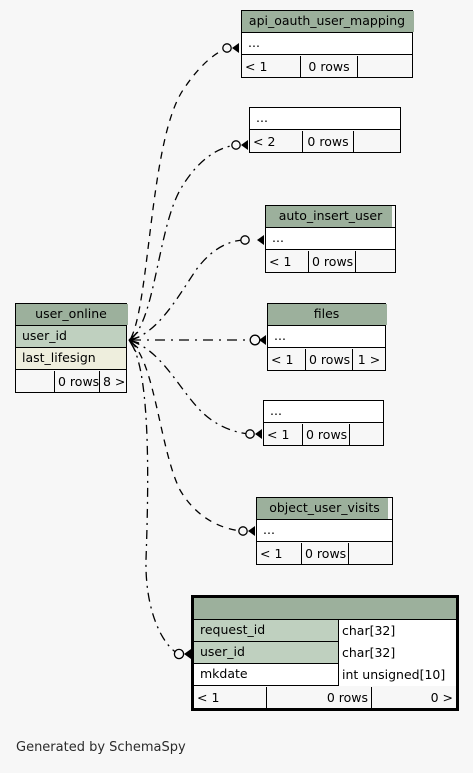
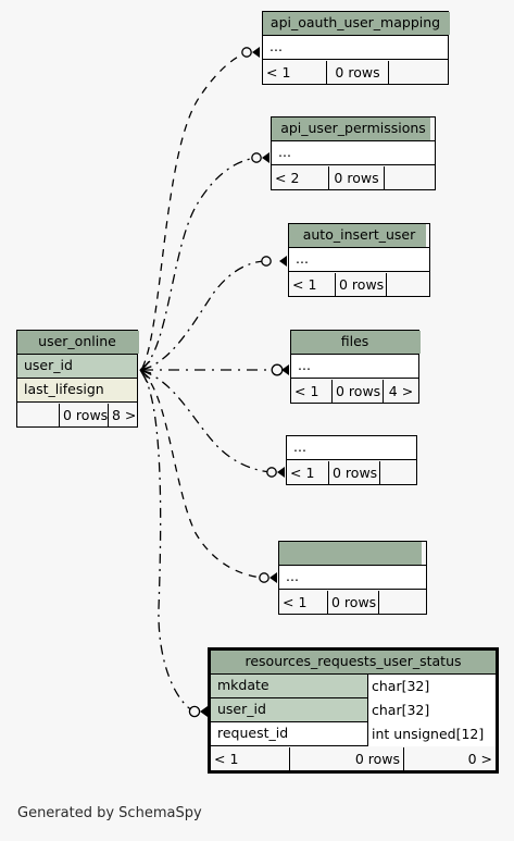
  api_oauth_user_mapping
  ...
  < 1
  0 rows
+ api_user_permissions
  ...
  < 2
  0 rows
  auto_insert_user
  ...
  < 1
  0 rows
  files
  ...
  < 1
  0 rows
- 1 >
+ 4 >
  ...
  < 1
  0 rows
- object_user_visits
  ...
  < 1
  0 rows
  user_online
  user_id
  last_lifesign
  0 rows
  8 >
+ resources_requests_user_status
- request_id
+ mkdate
  char[32]
  user_id
  char[32]
- mkdate
+ request_id
- int unsigned[10]
+ int unsigned[12]
  < 1
  0 rows
  0 >
  Generated by SchemaSpy
